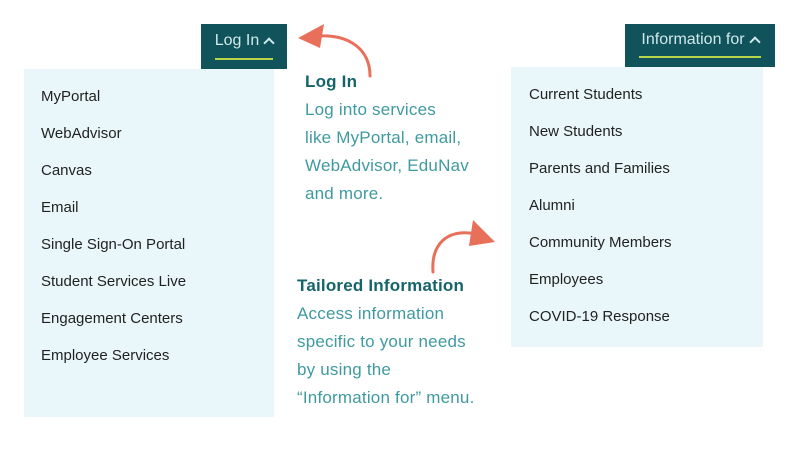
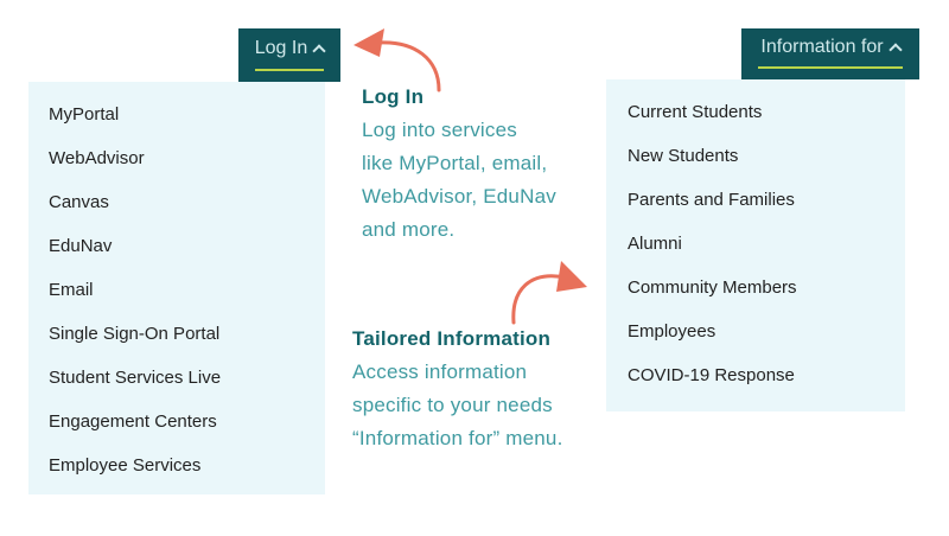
  Log In
  Information for
  MyPortal
  WebAdvisor
  Canvas
+ EduNav
  Email
  Single Sign-On Portal
  Student Services Live
  Engagement Centers
  Employee Services
  Current Students
  New Students
  Parents and Families
  Alumni
  Community Members
  Employees
  COVID-19 Response
  Log In
  Log into services
  like MyPortal, email,
  WebAdvisor, EduNav
  and more.
  Tailored Information
  Access information
  specific to your needs
- by using the
  “Information for” menu.
